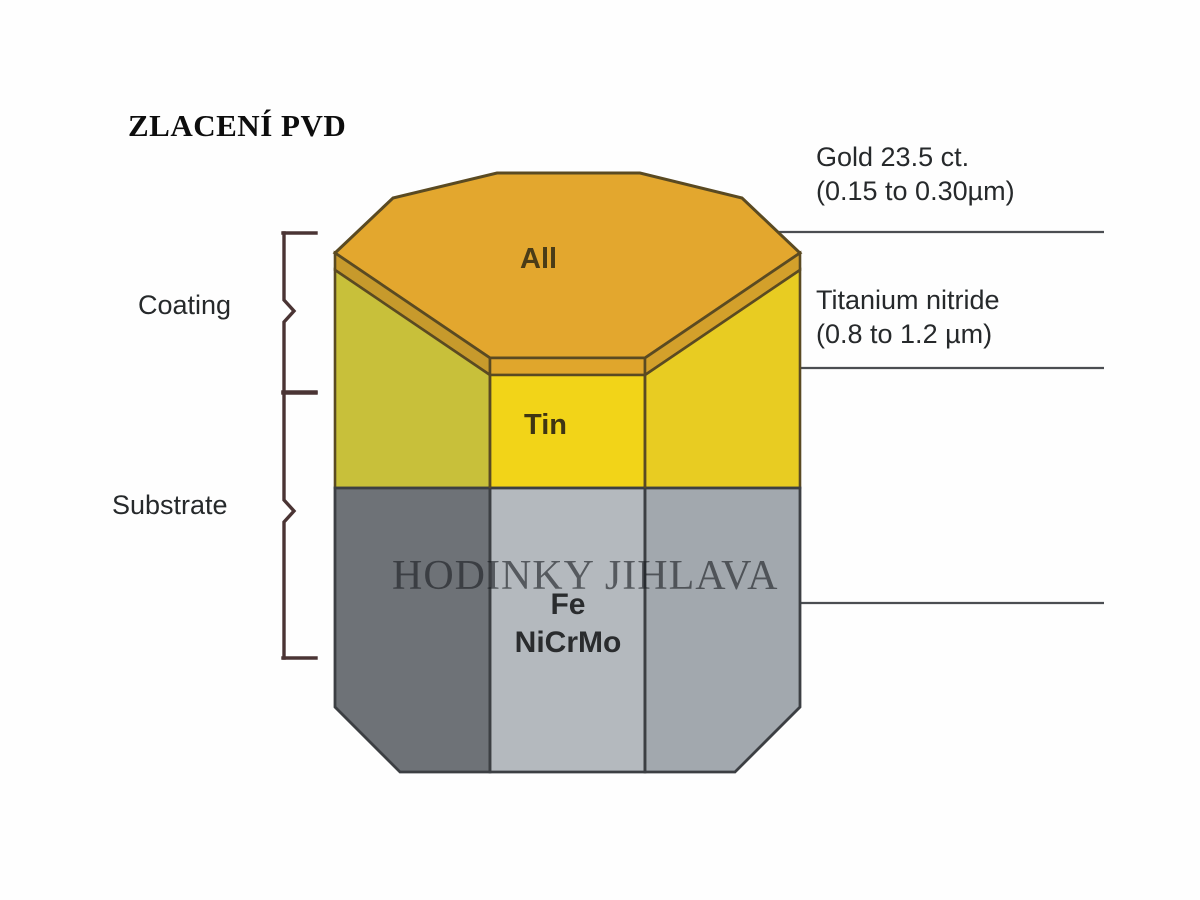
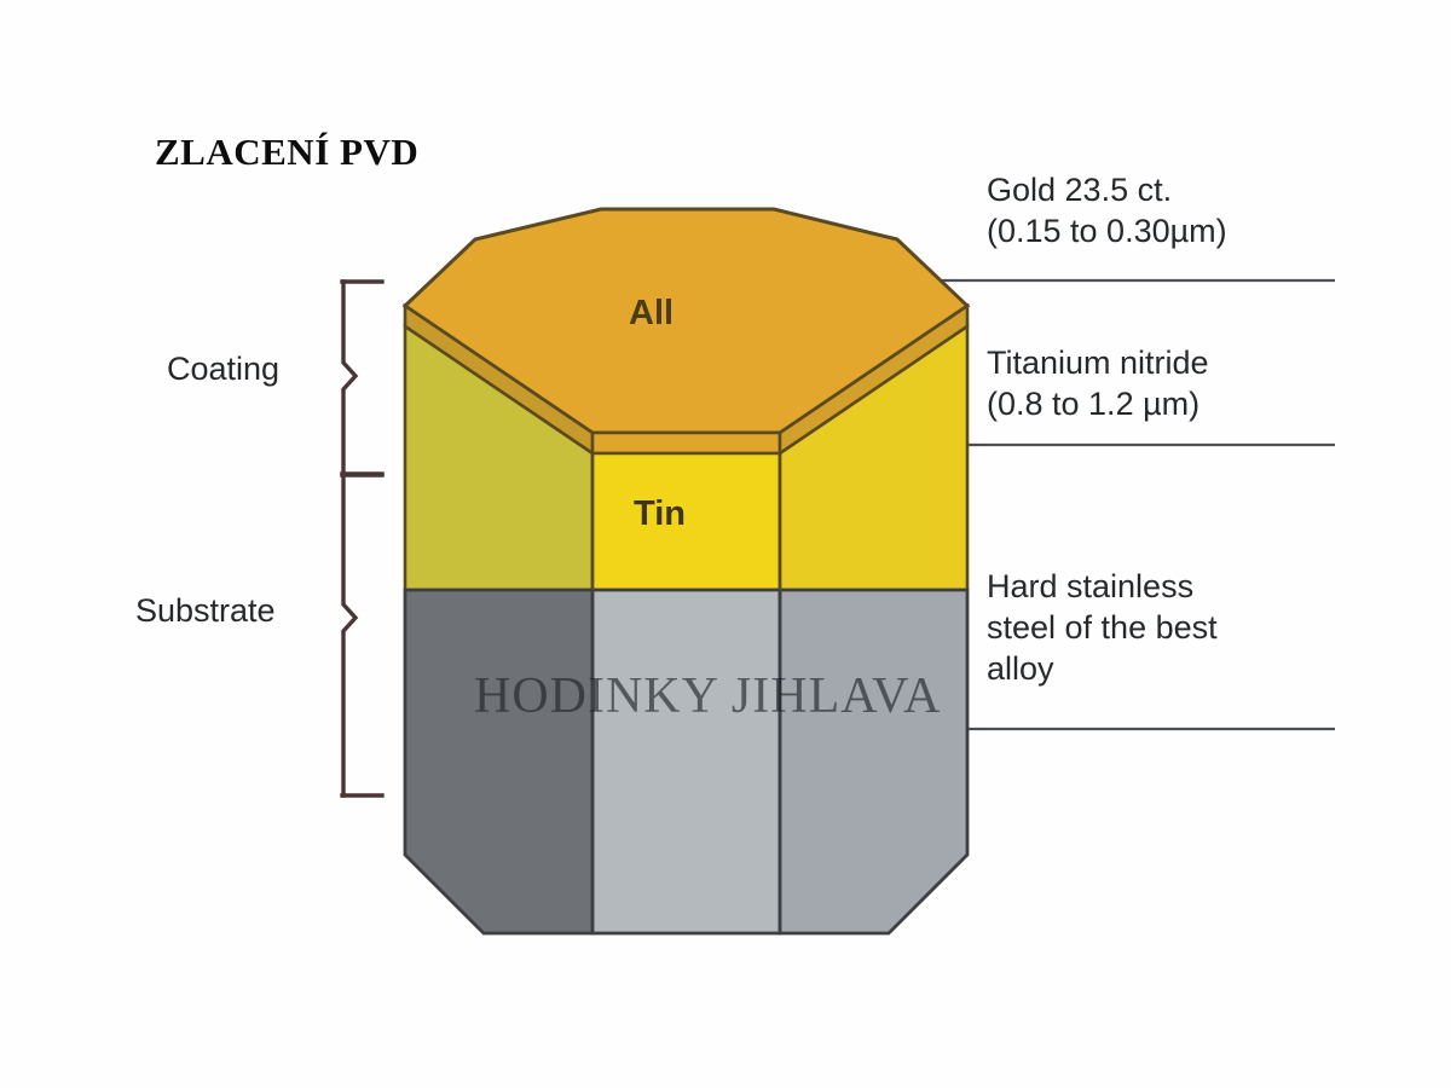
  ZLACENÍ PVD
  All
  Tin
- Fe
- NiCrMo
  HODINKY JIHLAVA
  Coating
  Substrate
  Gold 23.5 ct.
  (0.15 to 0.30µm)
  Titanium nitride
  (0.8 to 1.2 µm)
+ Hard stainless
+ steel of the best
+ alloy
